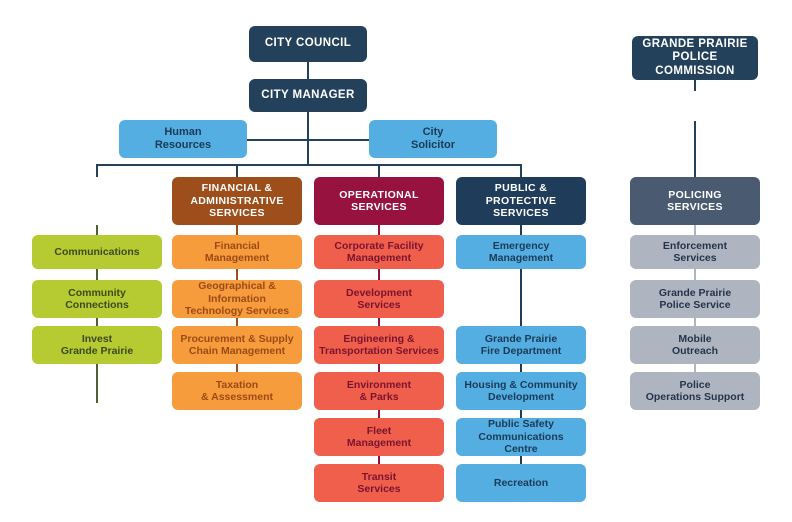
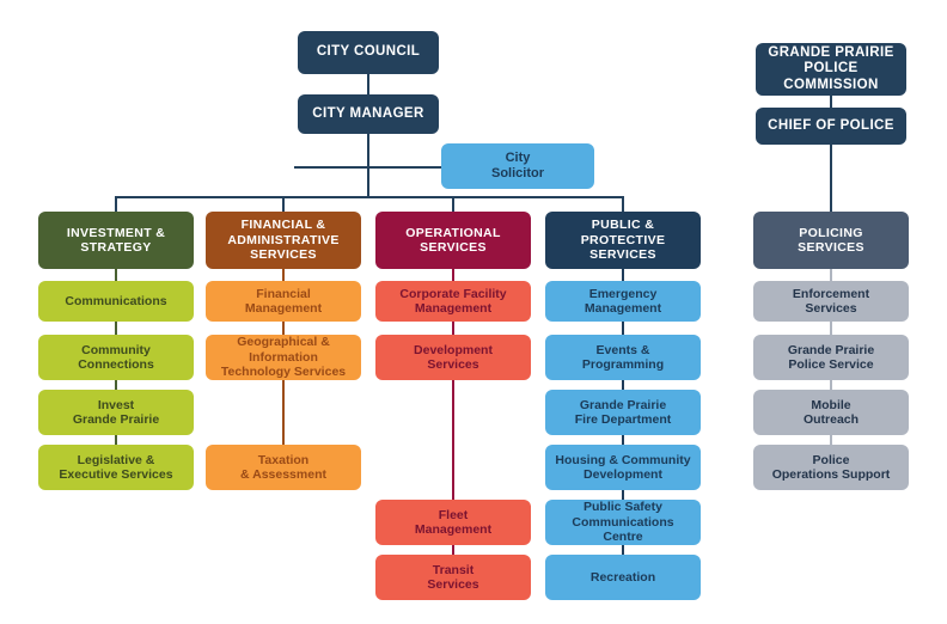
  CITY COUNCIL
  CITY MANAGER
- Human
- Resources
  City
  Solicitor
  GRANDE PRAIRIE
  POLICE COMMISSION
+ CHIEF OF POLICE
+ INVESTMENT &
+ STRATEGY
  Communications
  Community
  Connections
  Invest
  Grande Prairie
+ Legislative &
+ Executive Services
  FINANCIAL &
  ADMINISTRATIVE
  SERVICES
  Financial
  Management
  Geographical &
  Information
  Technology Services
- Procurement & Supply
- Chain Management
  Taxation
  & Assessment
  OPERATIONAL
  SERVICES
  Corporate Facility
  Management
  Development
  Services
- Engineering &
- Transportation Services
- Environment
- & Parks
  Fleet
  Management
  Transit
  Services
  PUBLIC &
  PROTECTIVE
  SERVICES
  Emergency
  Management
+ Events &
+ Programming
  Grande Prairie
  Fire Department
  Housing & Community
  Development
  Public Safety
  Communications Centre
  Recreation
  POLICING
  SERVICES
  Enforcement
  Services
  Grande Prairie
  Police Service
  Mobile
  Outreach
  Police
  Operations Support
